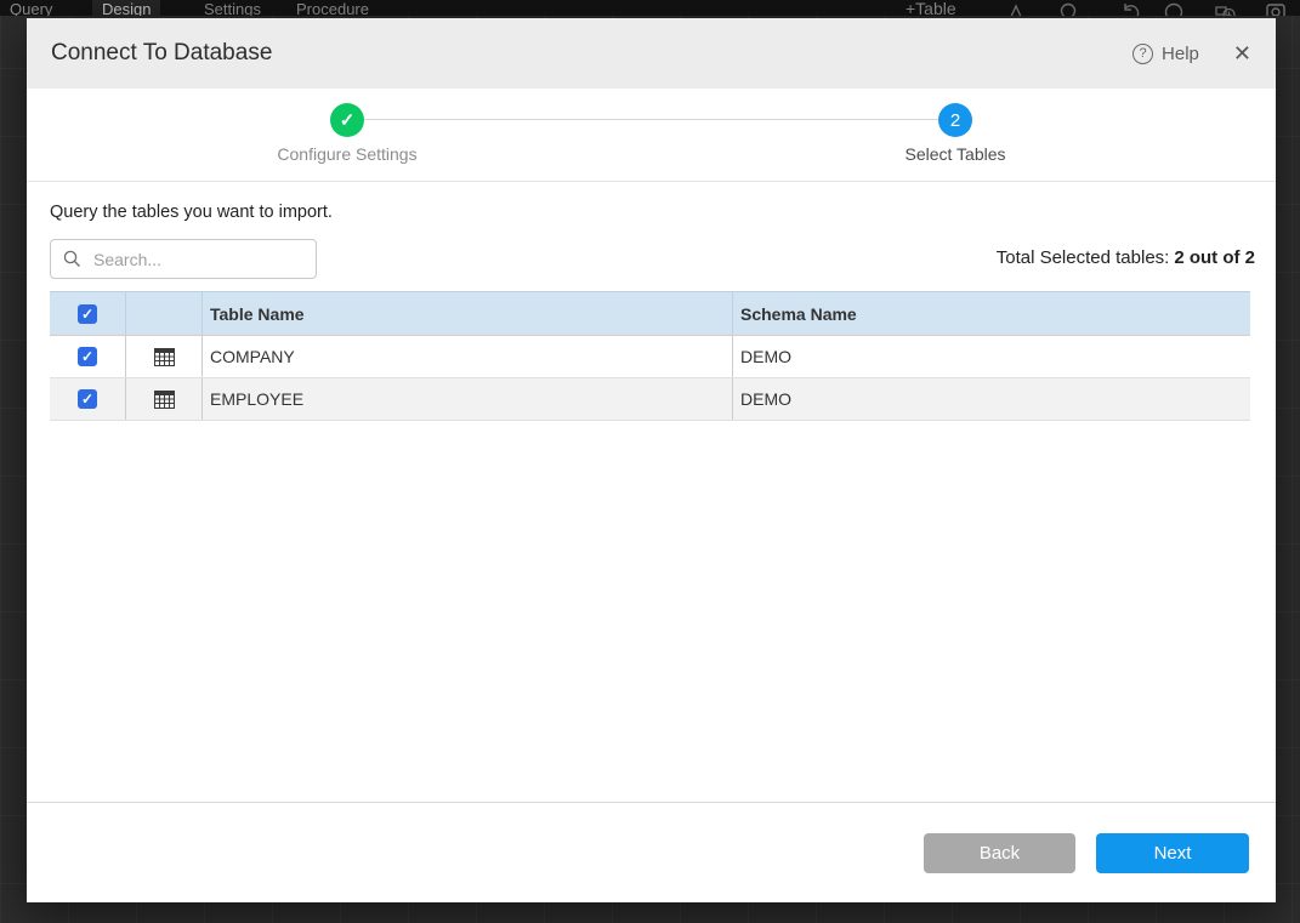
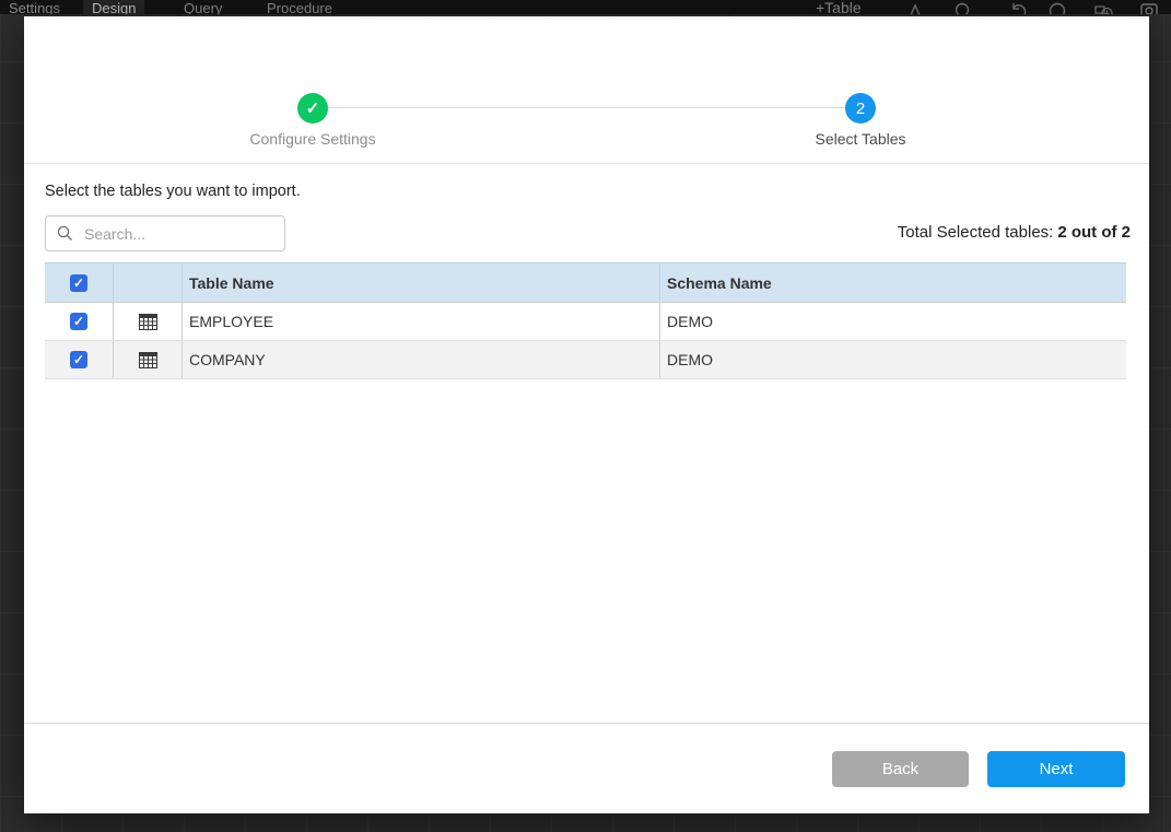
- Query
+ Settings
  Design
- Settings
+ Query
  Procedure
  +Table
- Connect To Database
- ?
- Help
- ✕
  ✓
  2
  Configure Settings
  Select Tables
- Query the tables you want to import.
+ Select the tables you want to import.
  Search...
  Total Selected tables: 2 out of 2
  ✓
  Table Name
  Schema Name
  ✓
- COMPANY
+ EMPLOYEE
  DEMO
  ✓
- EMPLOYEE
+ COMPANY
  DEMO
  Back
  Next
